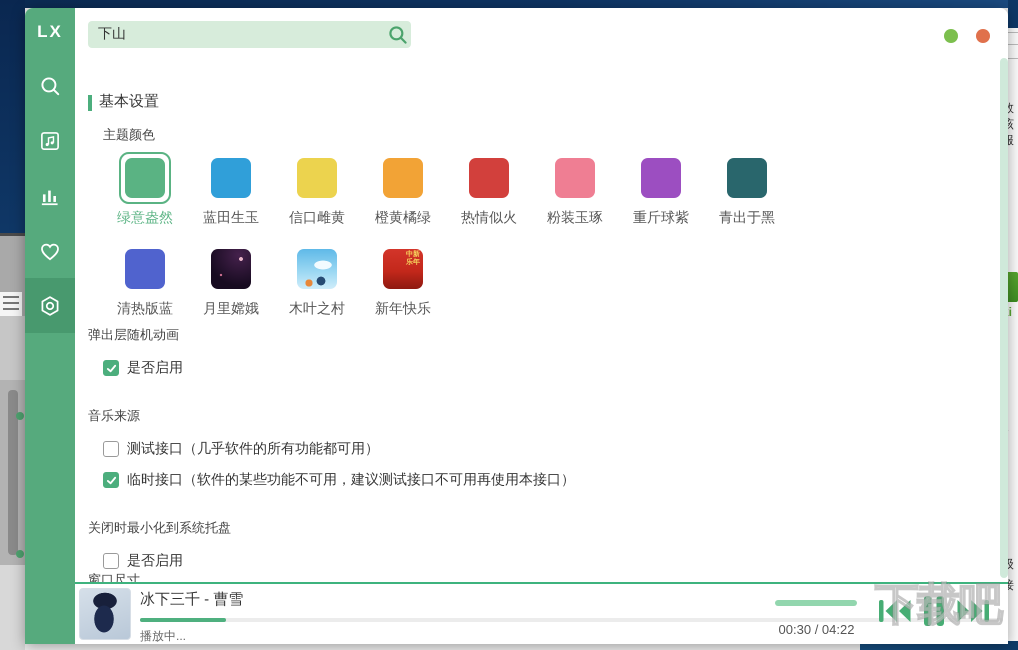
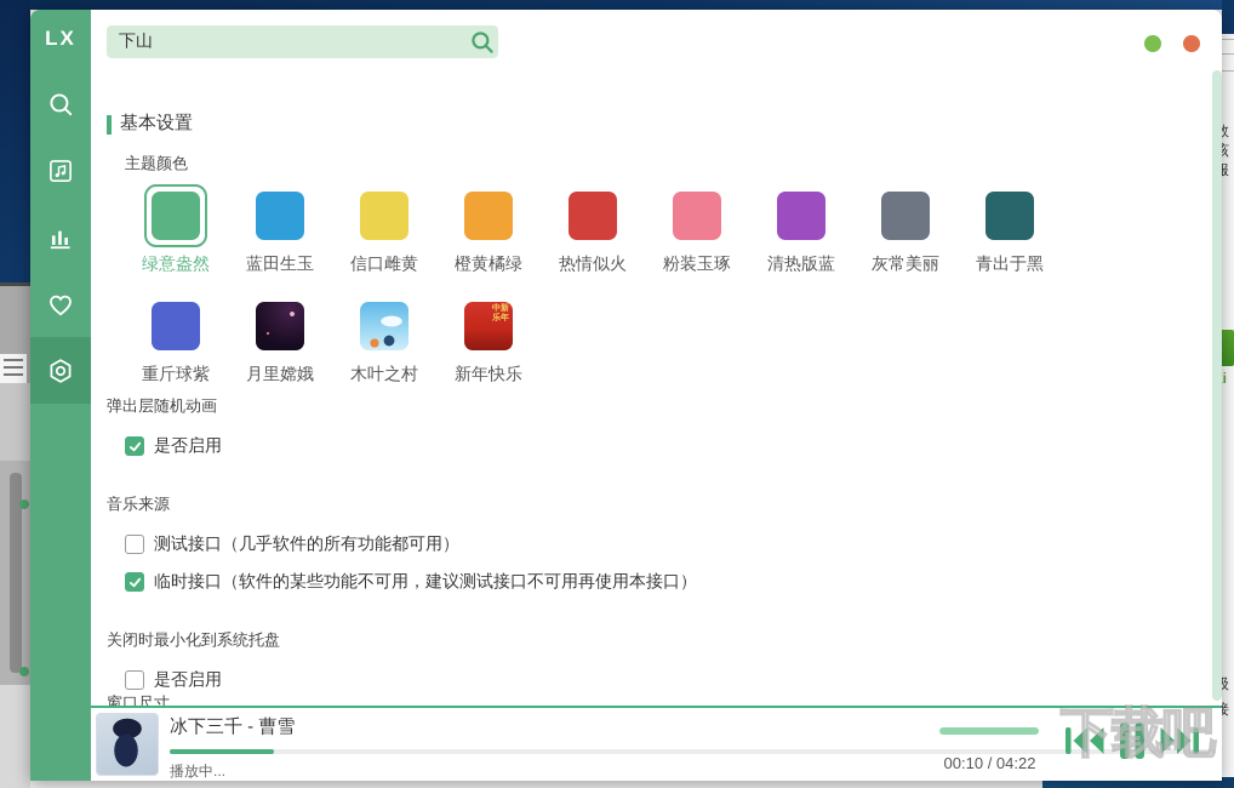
  数
  该
  服
  级
  接
  LX
  下山
  基本设置
  主题颜色
  绿意盎然
  蓝田生玉
  信口雌黄
  橙黄橘绿
  热情似火
  粉装玉琢
- 重斤球紫
+ 清热版蓝
+ 灰常美丽
  青出于黑
- 清热版蓝
+ 重斤球紫
  月里嫦娥
  木叶之村
  新年快乐
  弹出层随机动画
  是否启用
  音乐来源
  测试接口（几乎软件的所有功能都可用）
  临时接口（软件的某些功能不可用，建议测试接口不可用再使用本接口）
  关闭时最小化到系统托盘
  是否启用
  窗口尺寸
  冰下三千 - 曹雪
  播放中...
- 00:30 / 04:22
+ 00:10 / 04:22
  下载吧
  www.xiazaiba.com
